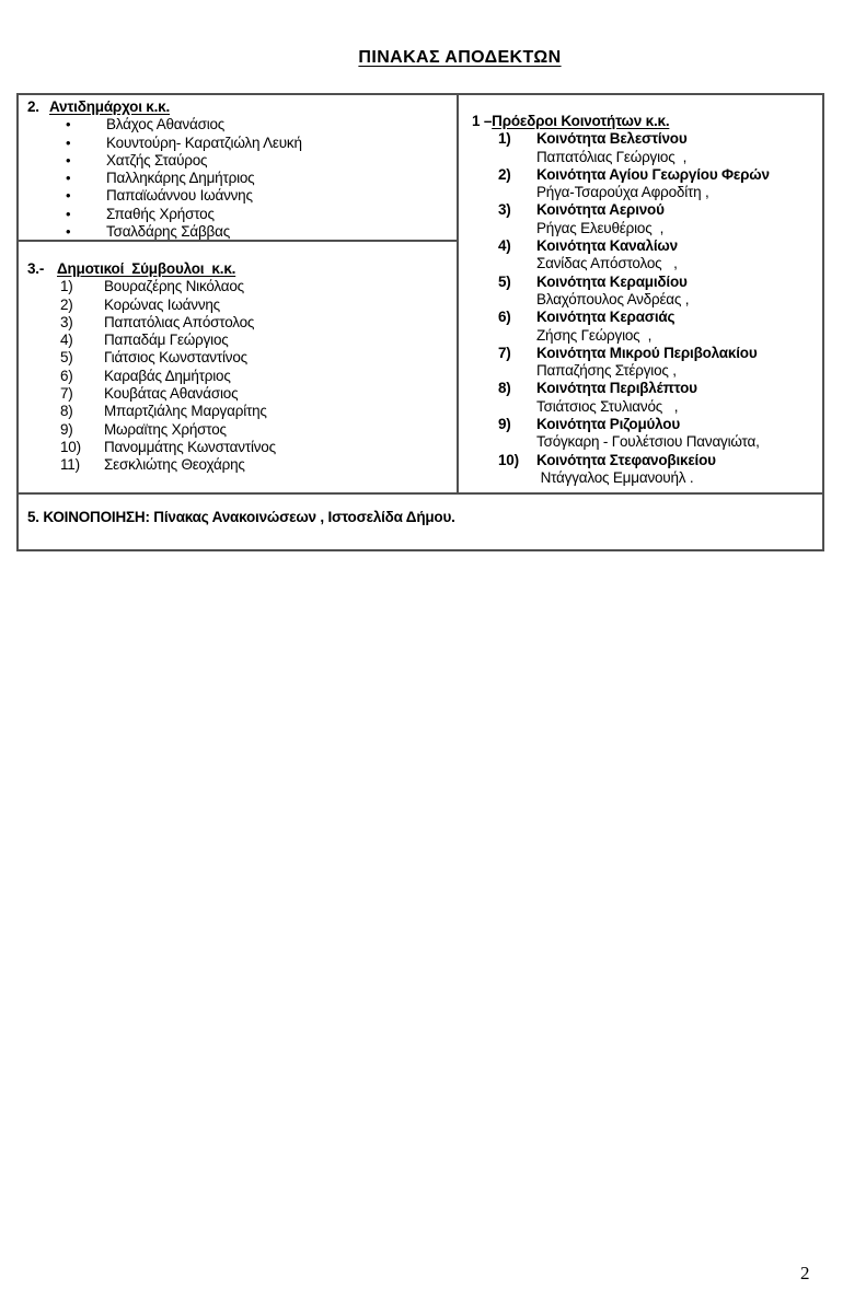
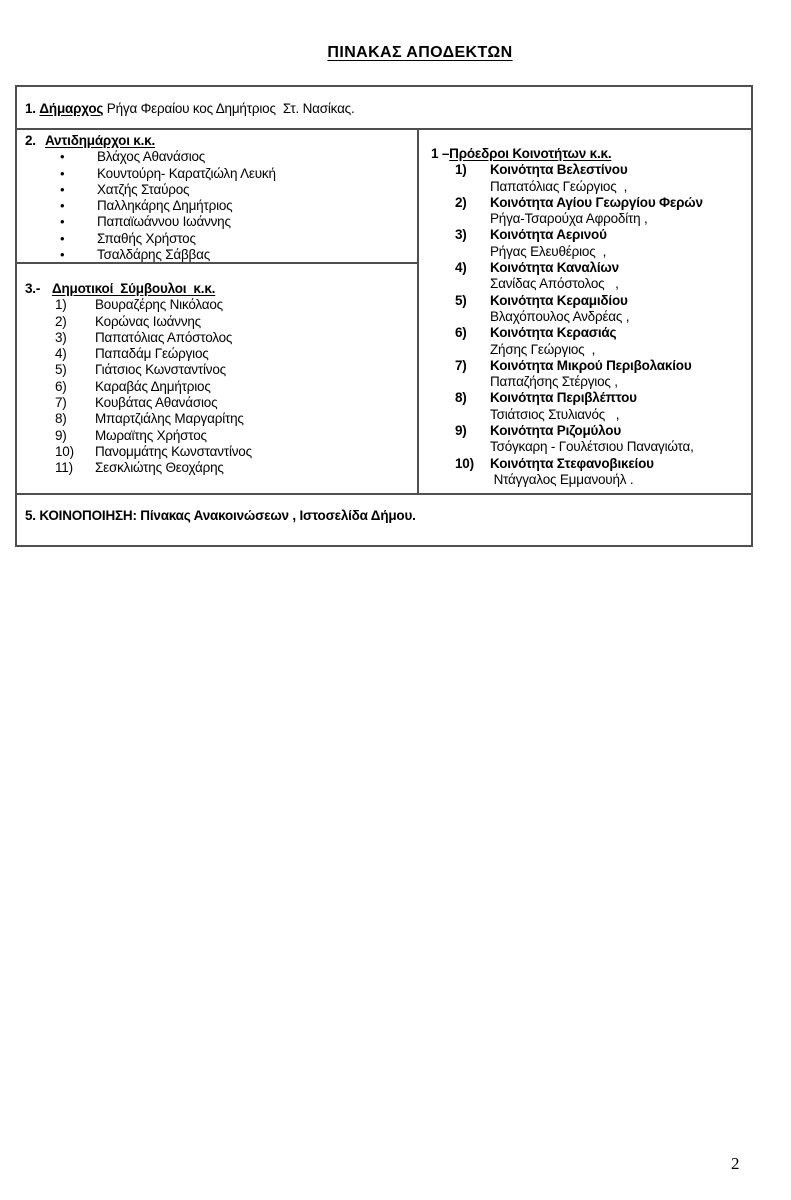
  ΠΙΝΑΚΑΣ ΑΠΟΔΕΚΤΩΝ
+ 1. Δήμαρχος Ρήγα Φεραίου κος Δημήτριος Στ. Νασίκας.
  2.
  Αντιδημάρχοι κ.κ.
  •
  Βλάχος Αθανάσιος
  •
  Κουντούρη- Καρατζιώλη Λευκή
  •
  Χατζής Σταύρος
  •
  Παλληκάρης Δημήτριος
  •
  Παπαϊωάννου Ιωάννης
  •
  Σπαθής Χρήστος
  •
  Τσαλδάρης Σάββας
  3.-
  Δημοτικοί Σύμβουλοι κ.κ.
  1)
  Βουραζέρης Νικόλαος
  2)
  Κορώνας Ιωάννης
  3)
  Παπατόλιας Απόστολος
  4)
  Παπαδάμ Γεώργιος
  5)
  Γιάτσιος Κωνσταντίνος
  6)
  Καραβάς Δημήτριος
  7)
  Κουβάτας Αθανάσιος
  8)
  Μπαρτζιάλης Μαργαρίτης
  9)
  Μωραϊτης Χρήστος
  10)
  Πανομμάτης Κωνσταντίνος
  11)
  Σεσκλιώτης Θεοχάρης
  1 –
  Πρόεδροι Κοινοτήτων κ.κ.
  1)
  Κοινότητα Βελεστίνου
  Παπατόλιας Γεώργιος ,
  2)
  Κοινότητα Αγίου Γεωργίου Φερών
  Ρήγα-Τσαρούχα Αφροδίτη ,
  3)
  Κοινότητα Αερινού
  Ρήγας Ελευθέριος ,
  4)
  Κοινότητα Καναλίων
  Σανίδας Απόστολος ,
  5)
  Κοινότητα Κεραμιδίου
  Βλαχόπουλος Ανδρέας ,
  6)
  Κοινότητα Κερασιάς
  Ζήσης Γεώργιος ,
  7)
  Κοινότητα Μικρού Περιβολακίου
  Παπαζήσης Στέργιος ,
  8)
  Κοινότητα Περιβλέπτου
  Τσιάτσιος Στυλιανός ,
  9)
  Κοινότητα Ριζομύλου
  Τσόγκαρη - Γουλέτσιου Παναγιώτα,
  10)
  Κοινότητα Στεφανοβικείου
  Ντάγγαλος Εμμανουήλ .
  5. ΚΟΙΝΟΠΟΙΗΣΗ: Πίνακας Ανακοινώσεων , Ιστοσελίδα Δήμου.
  2
